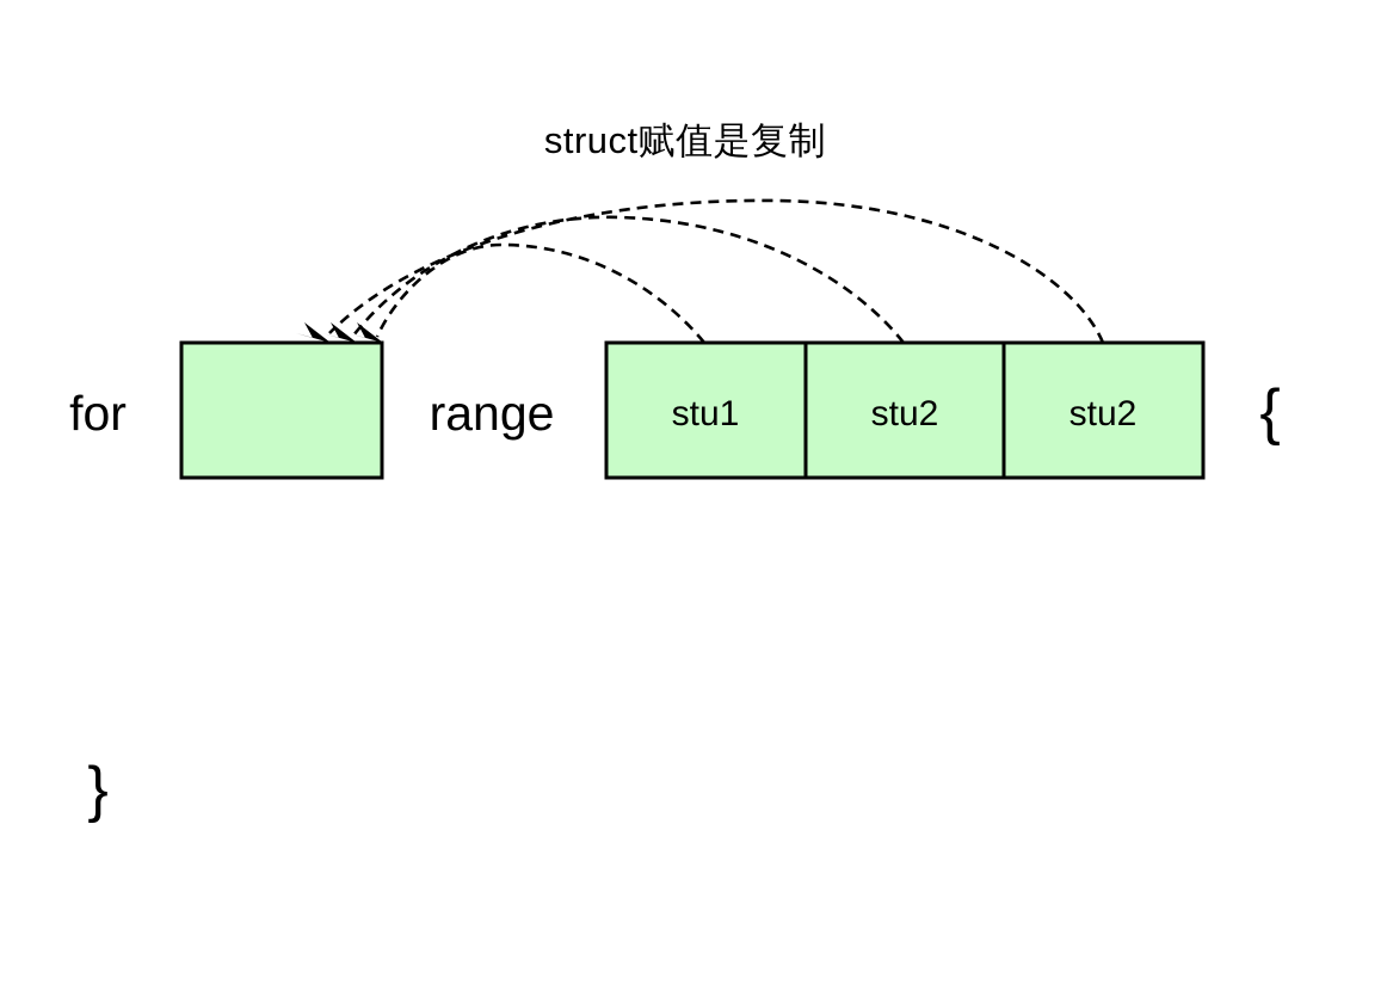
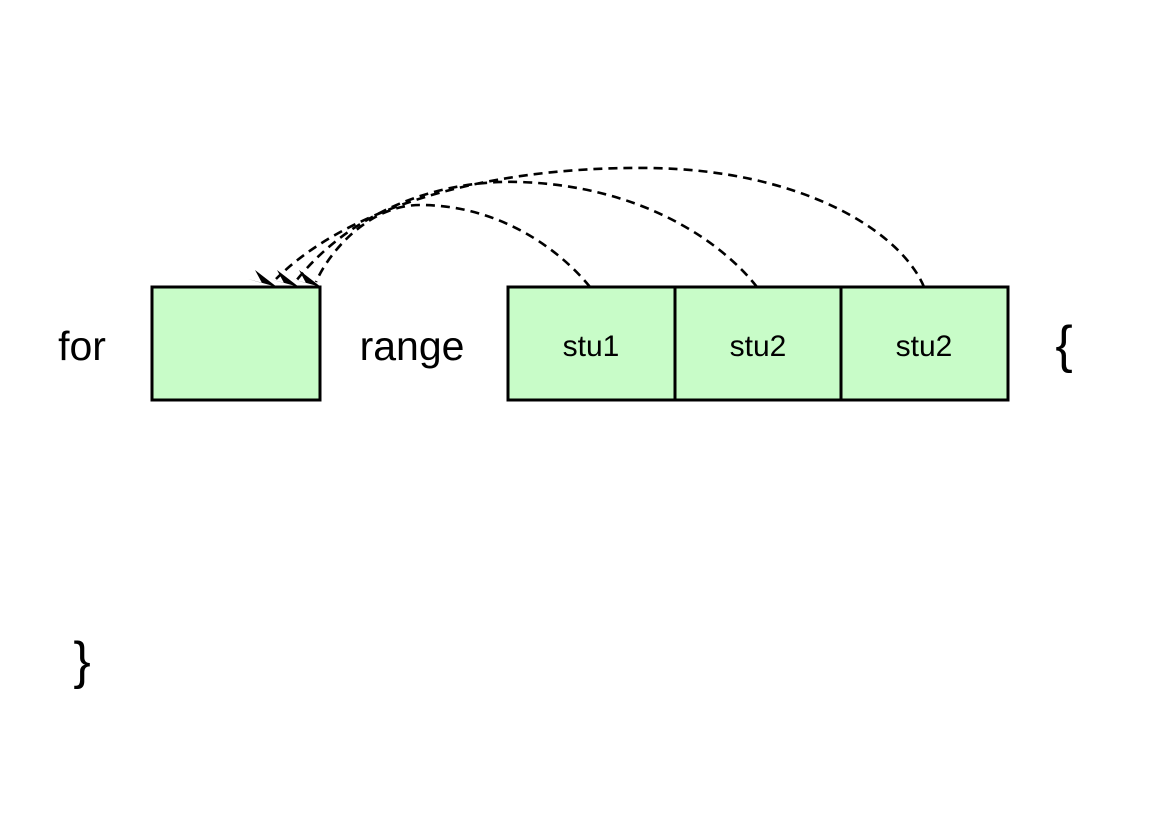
- struct赋值是复制
  for
  range
  stu1
  stu2
  stu2
  {
  }
